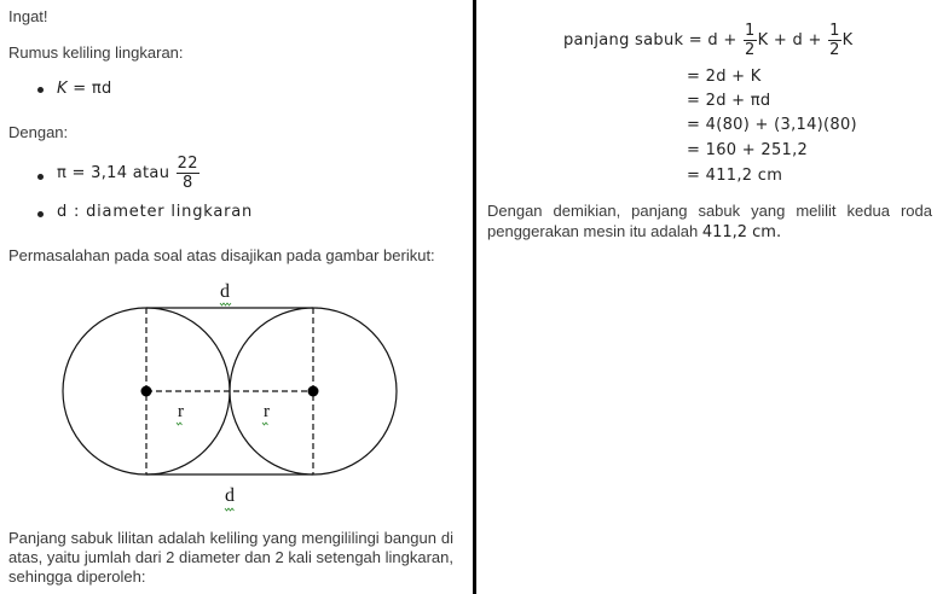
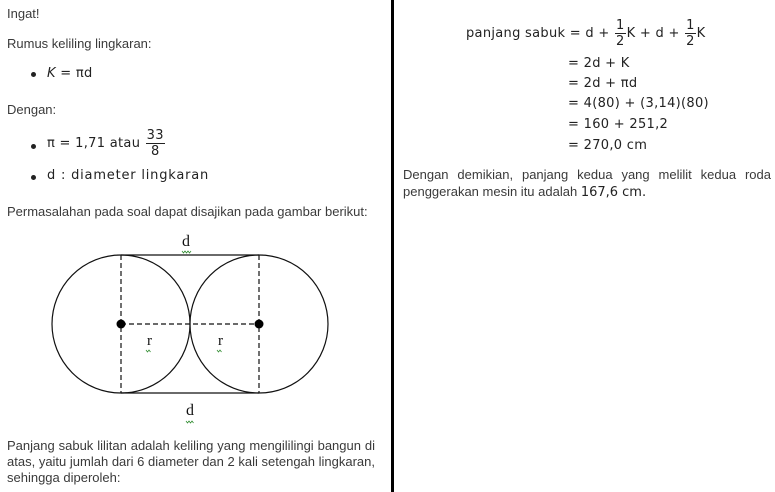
  Ingat!
  Rumus keliling lingkaran:
  K = πd
  Dengan:
- π = 3,14 atau
+ π = 1,71 atau
- 22
+ 33
  8
  d : diameter lingkaran
- Permasalahan pada soal atas disajikan pada gambar berikut:
+ Permasalahan pada soal dapat disajikan pada gambar berikut:
  d
  d
  r
  r
- Panjang sabuk lilitan adalah keliling yang mengililingi bangun di atas, yaitu jumlah dari 2 diameter dan 2 kali setengah lingkaran, sehingga diperoleh:
+ Panjang sabuk lilitan adalah keliling yang mengililingi bangun di atas, yaitu jumlah dari 6 diameter dan 2 kali setengah lingkaran, sehingga diperoleh:
  panjang sabuk = d +
  1
  2
  K + d +
  1
  2
  K
  = 2d + K
  = 2d + πd
  = 4(80) + (3,14)(80)
  = 160 + 251,2
- = 411,2 cm
+ = 270,0 cm
- Dengan demikian, panjang sabuk yang melilit kedua roda
+ Dengan demikian, panjang kedua yang melilit kedua roda
- penggerakan mesin itu adalah 411,2 cm.
+ penggerakan mesin itu adalah 167,6 cm.
